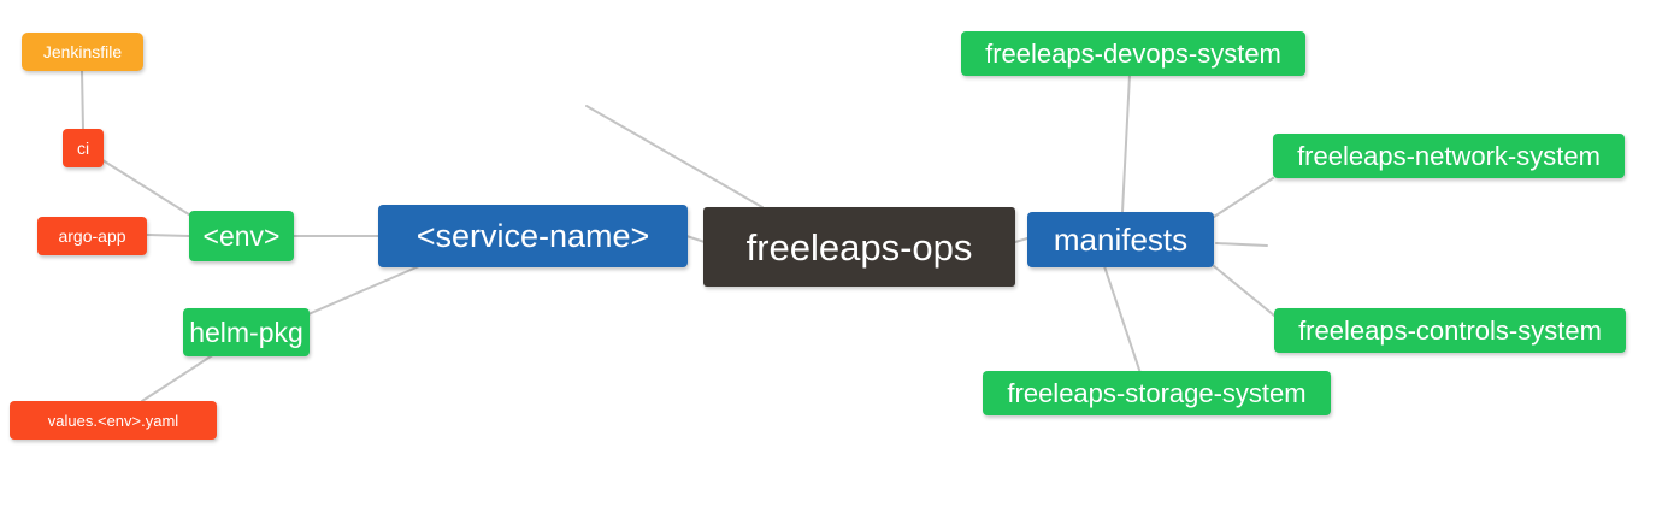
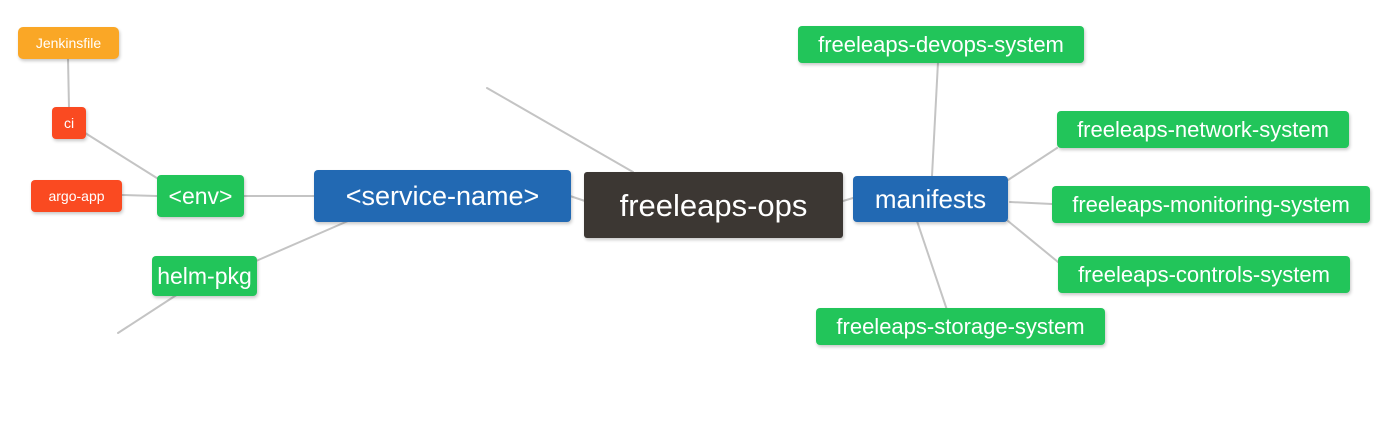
  freeleaps-ops
  <service-name>
  manifests
  <env>
  helm-pkg
  Jenkinsfile
  ci
  argo-app
- values.<env>.yaml
  freeleaps-devops-system
  freeleaps-network-system
+ freeleaps-monitoring-system
  freeleaps-controls-system
  freeleaps-storage-system
